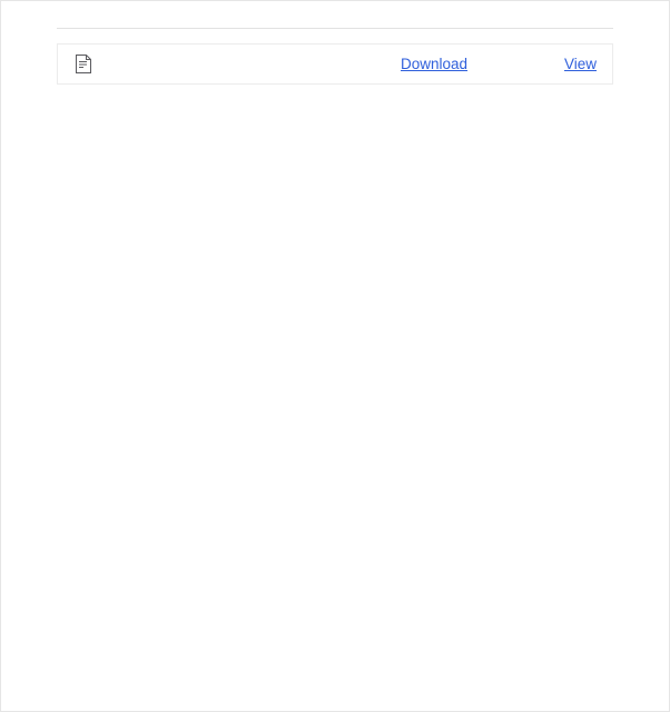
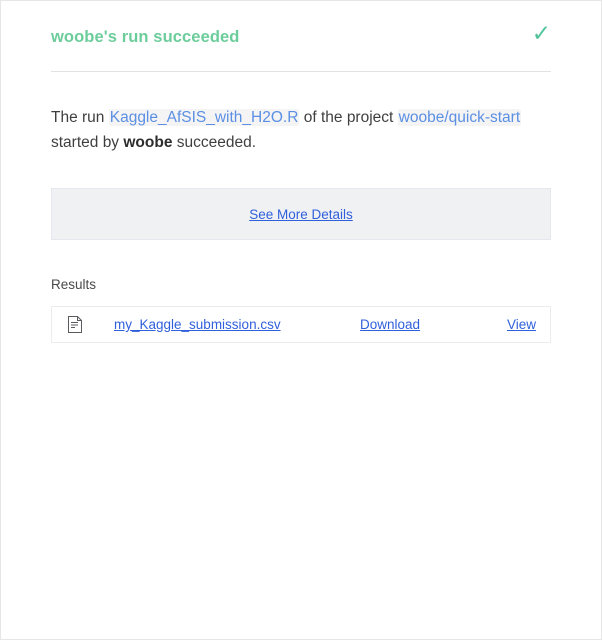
+ woobe's run succeeded
+ ✓
+ The run Kaggle_AfSIS_with_H2O.R of the project woobe/quick-start started by woobe succeeded.
+ See More Details
+ Results
+ my_Kaggle_submission.csv
  Download
  View
